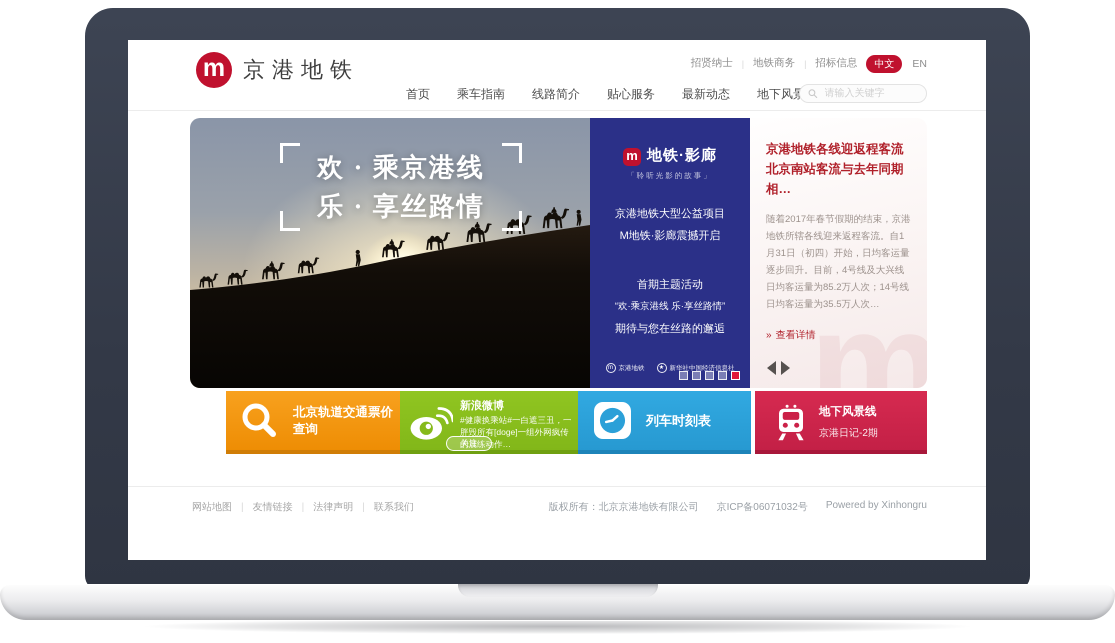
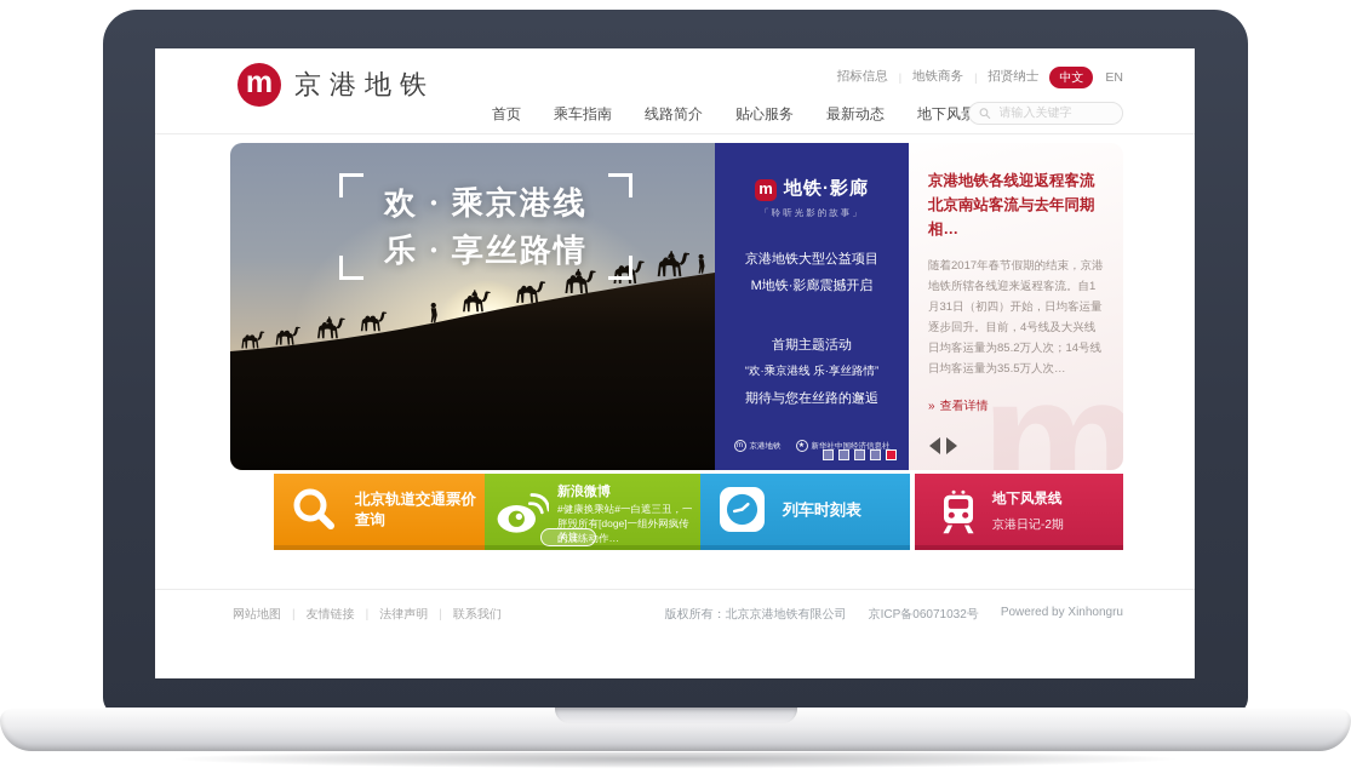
  m
  京港地铁
- 招贤纳士
+ 招标信息
  地铁商务
  |
- 招标信息
+ 招贤纳士
  中文
  EN
  首页
  乘车指南
  线路简介
  贴心服务
  最新动态
  请输入关键字
  欢 · 乘京港线
  乐 · 享丝路情
  m
  地铁·影廊
  「聆听光影的故事」
  京港地铁大型公益项目
  M地铁·影廊震撼开启
  首期主题活动
  “欢·乘京港线 乐·享丝路情”
  期待与您在丝路的邂逅
  m
  京港地铁各线迎返程客流 北京南站客流与去年同期相…
  随着2017年春节假期的结束，京港地铁所辖各线迎来返程客流。自1月31日（初四）开始，日均客运量逐步回升。目前，4号线及大兴线日均客运量为85.2万人次；14号线日均客运量为35.5万人次…
  »
  查看详情
  北京轨道交通票价查询
  新浪微博
  #健康换乘站#一白遮三丑，一胖毁所有[doge]一组外网疯传的晨练动作…
  关注
  列车时刻表
  地下风景线
  京港日记-2期
  网站地图
  |
  友情链接
  法律声明
  |
  联系我们
  版权所有：北京京港地铁有限公司
  京ICP备06071032号
  Powered by Xinhongru
